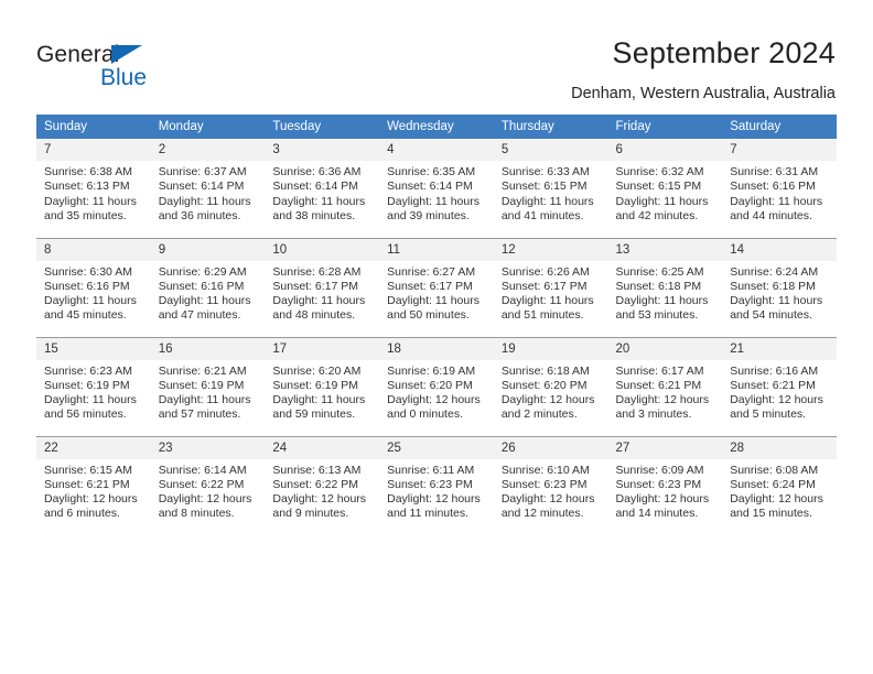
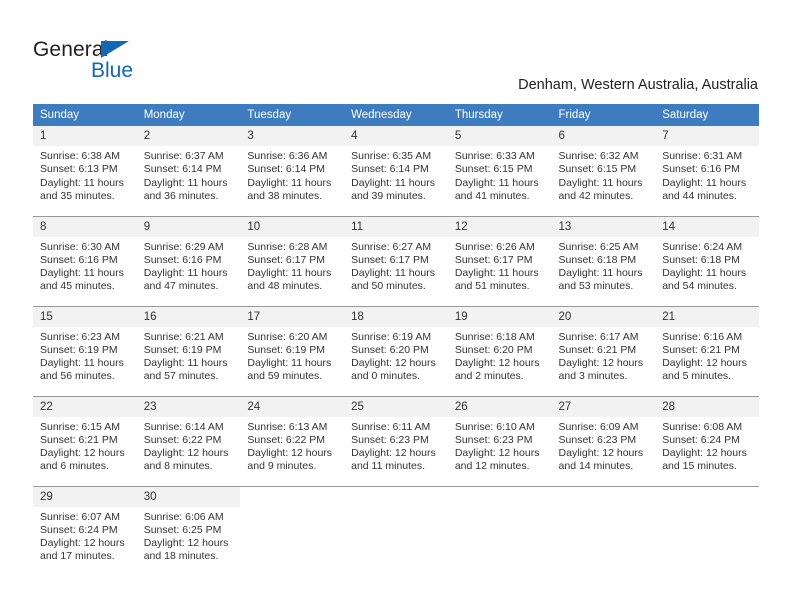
  General
  Blue
- September 2024
  Denham, Western Australia, Australia
  Sunday	Monday	Tuesday	Wednesday	Thursday	Friday	Saturday
- 7 Sunrise: 6:38 AM Sunset: 6:13 PM Daylight: 11 hours and 35 minutes.	2 Sunrise: 6:37 AM Sunset: 6:14 PM Daylight: 11 hours and 36 minutes.	3 Sunrise: 6:36 AM Sunset: 6:14 PM Daylight: 11 hours and 38 minutes.	4 Sunrise: 6:35 AM Sunset: 6:14 PM Daylight: 11 hours and 39 minutes.	5 Sunrise: 6:33 AM Sunset: 6:15 PM Daylight: 11 hours and 41 minutes.	6 Sunrise: 6:32 AM Sunset: 6:15 PM Daylight: 11 hours and 42 minutes.	7 Sunrise: 6:31 AM Sunset: 6:16 PM Daylight: 11 hours and 44 minutes.
+ 1 Sunrise: 6:38 AM Sunset: 6:13 PM Daylight: 11 hours and 35 minutes.	2 Sunrise: 6:37 AM Sunset: 6:14 PM Daylight: 11 hours and 36 minutes.	3 Sunrise: 6:36 AM Sunset: 6:14 PM Daylight: 11 hours and 38 minutes.	4 Sunrise: 6:35 AM Sunset: 6:14 PM Daylight: 11 hours and 39 minutes.	5 Sunrise: 6:33 AM Sunset: 6:15 PM Daylight: 11 hours and 41 minutes.	6 Sunrise: 6:32 AM Sunset: 6:15 PM Daylight: 11 hours and 42 minutes.	7 Sunrise: 6:31 AM Sunset: 6:16 PM Daylight: 11 hours and 44 minutes.
  8 Sunrise: 6:30 AM Sunset: 6:16 PM Daylight: 11 hours and 45 minutes.	9 Sunrise: 6:29 AM Sunset: 6:16 PM Daylight: 11 hours and 47 minutes.	10 Sunrise: 6:28 AM Sunset: 6:17 PM Daylight: 11 hours and 48 minutes.	11 Sunrise: 6:27 AM Sunset: 6:17 PM Daylight: 11 hours and 50 minutes.	12 Sunrise: 6:26 AM Sunset: 6:17 PM Daylight: 11 hours and 51 minutes.	13 Sunrise: 6:25 AM Sunset: 6:18 PM Daylight: 11 hours and 53 minutes.	14 Sunrise: 6:24 AM Sunset: 6:18 PM Daylight: 11 hours and 54 minutes.
  15 Sunrise: 6:23 AM Sunset: 6:19 PM Daylight: 11 hours and 56 minutes.	16 Sunrise: 6:21 AM Sunset: 6:19 PM Daylight: 11 hours and 57 minutes.	17 Sunrise: 6:20 AM Sunset: 6:19 PM Daylight: 11 hours and 59 minutes.	18 Sunrise: 6:19 AM Sunset: 6:20 PM Daylight: 12 hours and 0 minutes.	19 Sunrise: 6:18 AM Sunset: 6:20 PM Daylight: 12 hours and 2 minutes.	20 Sunrise: 6:17 AM Sunset: 6:21 PM Daylight: 12 hours and 3 minutes.	21 Sunrise: 6:16 AM Sunset: 6:21 PM Daylight: 12 hours and 5 minutes.
  22 Sunrise: 6:15 AM Sunset: 6:21 PM Daylight: 12 hours and 6 minutes.	23 Sunrise: 6:14 AM Sunset: 6:22 PM Daylight: 12 hours and 8 minutes.	24 Sunrise: 6:13 AM Sunset: 6:22 PM Daylight: 12 hours and 9 minutes.	25 Sunrise: 6:11 AM Sunset: 6:23 PM Daylight: 12 hours and 11 minutes.	26 Sunrise: 6:10 AM Sunset: 6:23 PM Daylight: 12 hours and 12 minutes.	27 Sunrise: 6:09 AM Sunset: 6:23 PM Daylight: 12 hours and 14 minutes.	28 Sunrise: 6:08 AM Sunset: 6:24 PM Daylight: 12 hours and 15 minutes.
+ 29 Sunrise: 6:07 AM Sunset: 6:24 PM Daylight: 12 hours and 17 minutes.	30 Sunrise: 6:06 AM Sunset: 6:25 PM Daylight: 12 hours and 18 minutes.
